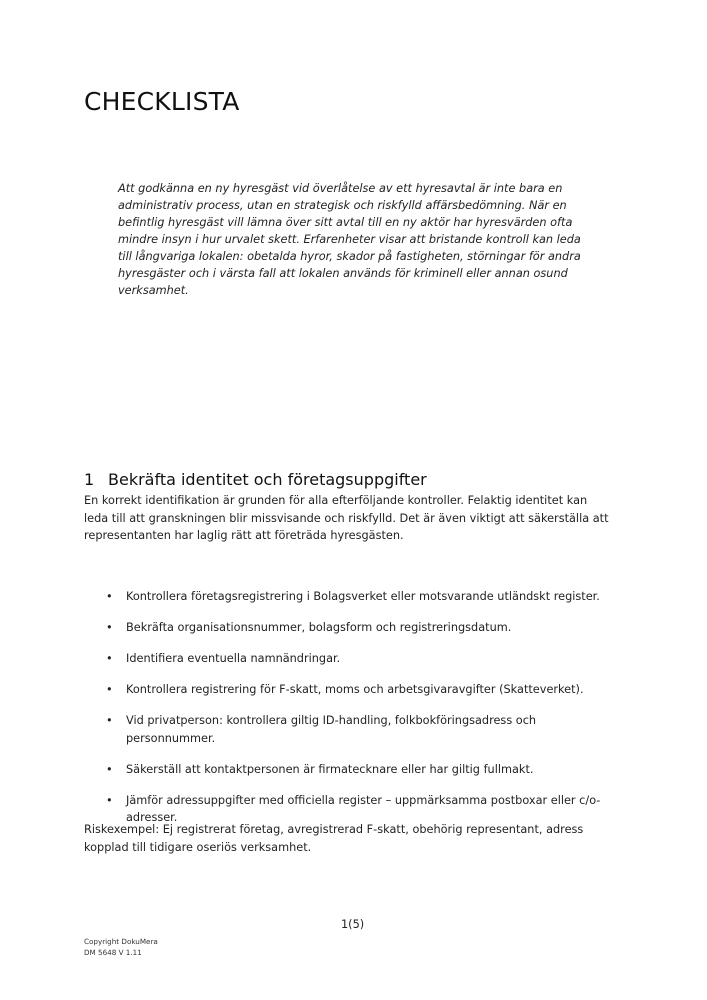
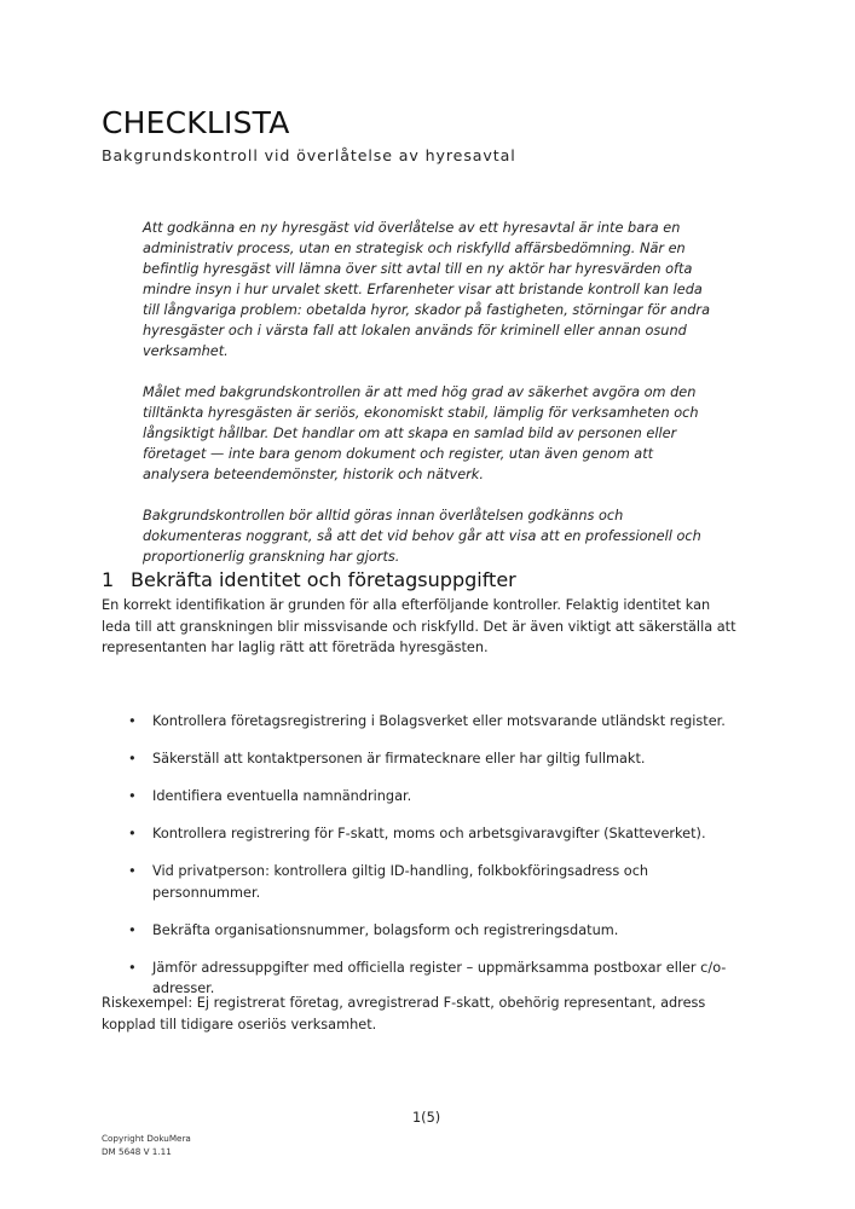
  CHECKLISTA
+ Bakgrundskontroll vid överlåtelse av hyresavtal
- Att godkänna en ny hyresgäst vid överlåtelse av ett hyresavtal är inte bara en administrativ process, utan en strategisk och riskfylld affärsbedömning. När en befintlig hyresgäst vill lämna över sitt avtal till en ny aktör har hyresvärden ofta mindre insyn i hur urvalet skett. Erfarenheter visar att bristande kontroll kan leda till långvariga lokalen: obetalda hyror, skador på fastigheten, störningar för andra hyresgäster och i värsta fall att lokalen används för kriminell eller annan osund verksamhet.
+ Att godkänna en ny hyresgäst vid överlåtelse av ett hyresavtal är inte bara en administrativ process, utan en strategisk och riskfylld affärsbedömning. När en befintlig hyresgäst vill lämna över sitt avtal till en ny aktör har hyresvärden ofta mindre insyn i hur urvalet skett. Erfarenheter visar att bristande kontroll kan leda till långvariga problem: obetalda hyror, skador på fastigheten, störningar för andra hyresgäster och i värsta fall att lokalen används för kriminell eller annan osund verksamhet.
+ Målet med bakgrundskontrollen är att med hög grad av säkerhet avgöra om den tilltänkta hyresgästen är seriös, ekonomiskt stabil, lämplig för verksamheten och långsiktigt hållbar. Det handlar om att skapa en samlad bild av personen eller företaget — inte bara genom dokument och register, utan även genom att analysera beteendemönster, historik och nätverk.
+ Bakgrundskontrollen bör alltid göras innan överlåtelsen godkänns och dokumenteras noggrant, så att det vid behov går att visa att en professionell och proportionerlig granskning har gjorts.
  1 Bekräfta identitet och företagsuppgifter
  En korrekt identifikation är grunden för alla efterföljande kontroller. Felaktig identitet kan leda till att granskningen blir missvisande och riskfylld. Det är även viktigt att säkerställa att representanten har laglig rätt att företräda hyresgästen.
  •
  Kontrollera företagsregistrering i Bolagsverket eller motsvarande utländskt register.
  •
- Bekräfta organisationsnummer, bolagsform och registreringsdatum.
+ Säkerställ att kontaktpersonen är firmatecknare eller har giltig fullmakt.
  •
  Identifiera eventuella namnändringar.
  •
  Kontrollera registrering för F-skatt, moms och arbetsgivaravgifter (Skatteverket).
  •
  Vid privatperson: kontrollera giltig ID-handling, folkbokföringsadress och personnummer.
  •
- Säkerställ att kontaktpersonen är firmatecknare eller har giltig fullmakt.
+ Bekräfta organisationsnummer, bolagsform och registreringsdatum.
  •
  Jämför adressuppgifter med officiella register – uppmärksamma postboxar eller c/o-adresser.
  Riskexempel: Ej registrerat företag, avregistrerad F-skatt, obehörig representant, adress kopplad till tidigare oseriös verksamhet.
  1(5)
  Copyright DokuMera
  DM 5648 V 1.11
